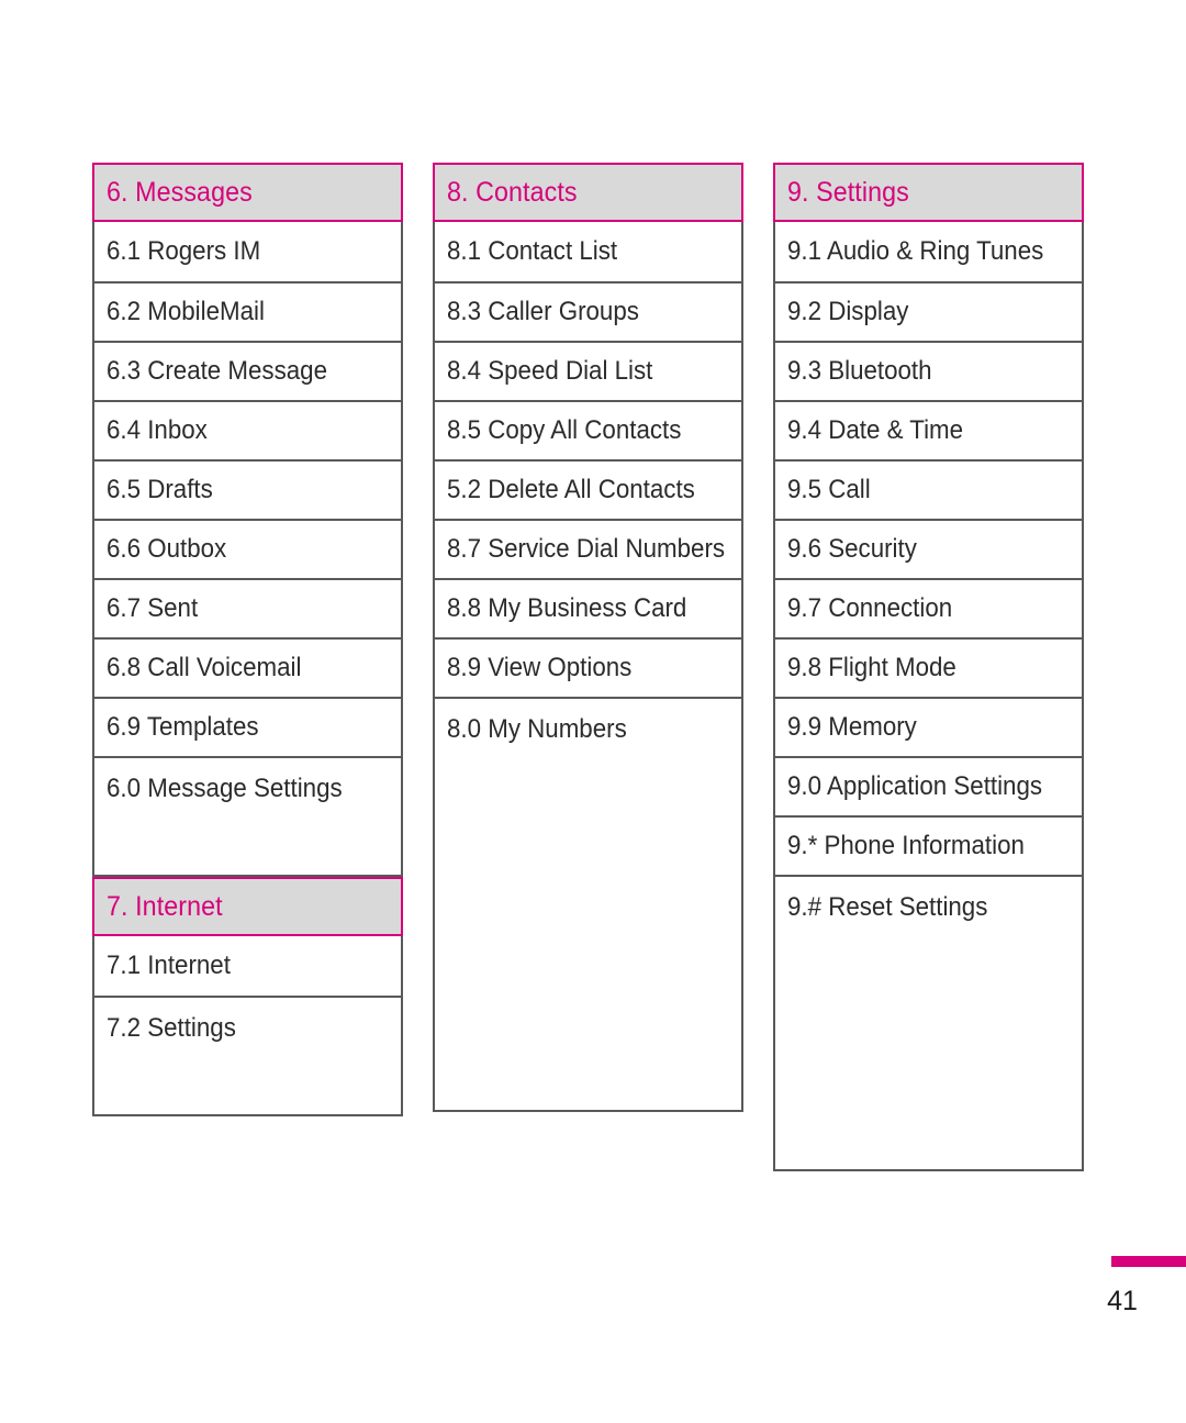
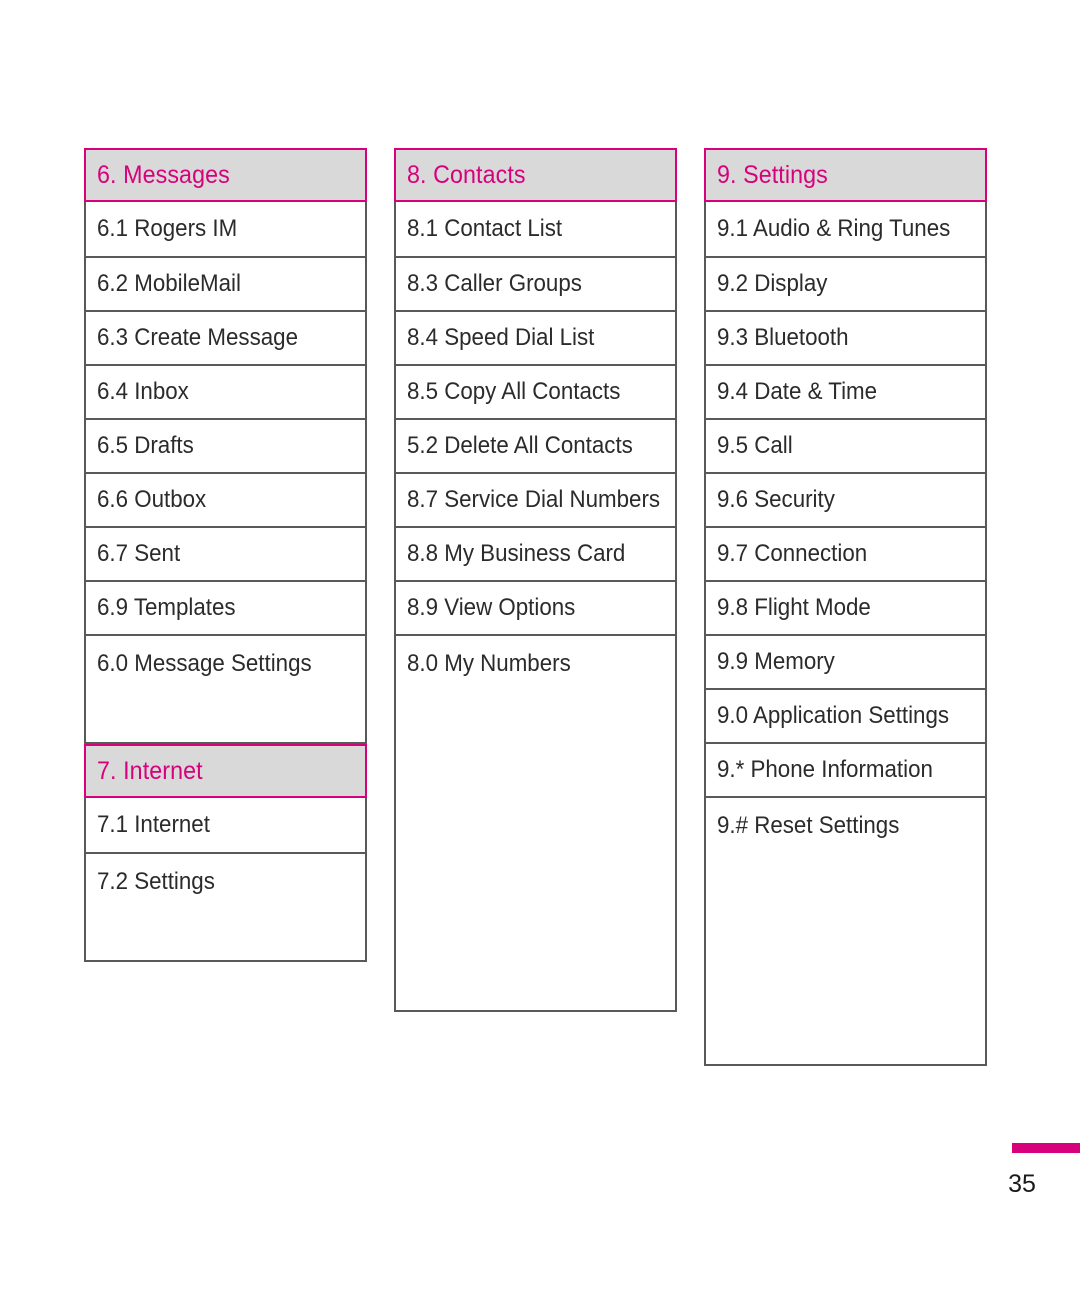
  6. Messages
  6.1 Rogers IM
  6.2 MobileMail
  6.3 Create Message
  6.4 Inbox
  6.5 Drafts
  6.6 Outbox
  6.7 Sent
- 6.8 Call Voicemail
  6.9 Templates
  6.0 Message Settings
  7. Internet
  7.1 Internet
  7.2 Settings
  8. Contacts
  8.1 Contact List
  8.3 Caller Groups
  8.4 Speed Dial List
  8.5 Copy All Contacts
  5.2 Delete All Contacts
  8.7 Service Dial Numbers
  8.8 My Business Card
  8.9 View Options
  8.0 My Numbers
  9. Settings
  9.1 Audio & Ring Tunes
  9.2 Display
  9.3 Bluetooth
  9.4 Date & Time
  9.5 Call
  9.6 Security
  9.7 Connection
  9.8 Flight Mode
  9.9 Memory
  9.0 Application Settings
  9.* Phone Information
  9.# Reset Settings
- 41
+ 35
